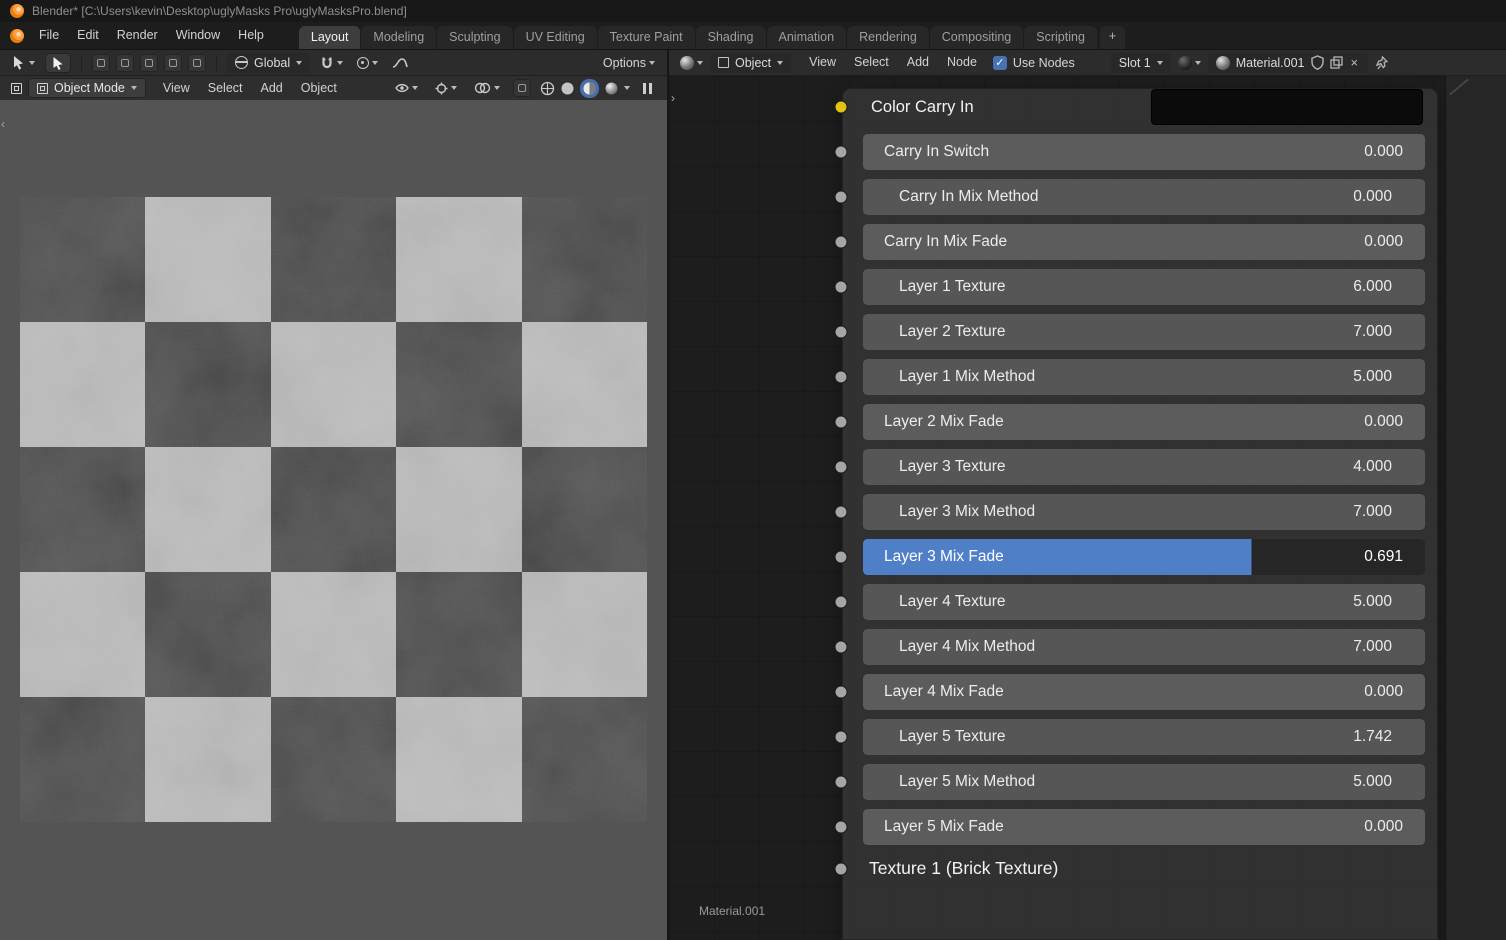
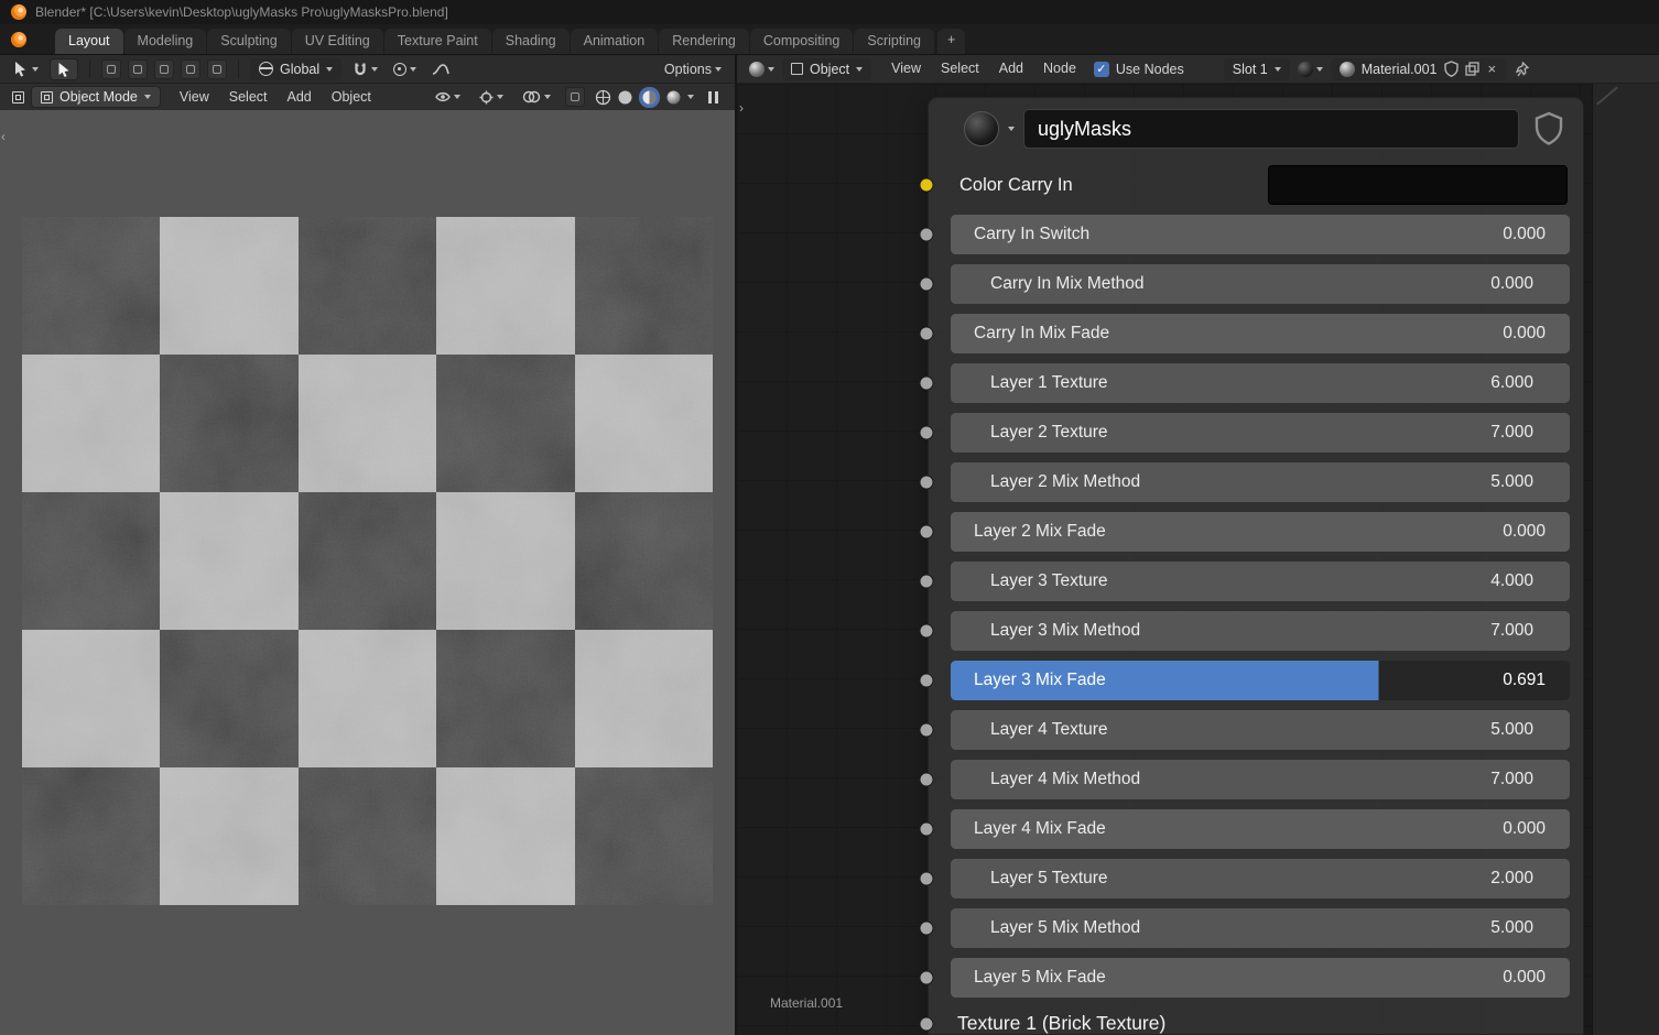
  Blender* [C:\Users\kevin\Desktop\uglyMasks Pro\uglyMasksPro.blend]
- File
- Edit
- Render
- Window
- Help
  Layout
  Modeling
  Sculpting
  UV Editing
  Texture Paint
  Shading
  Animation
  Rendering
  Compositing
  Scripting
  +
  Global
  Options
  Object
  View
  Select
  Add
  Node
  ✓
  Use Nodes
  Slot 1
  Material.001
  ×
  Object Mode
  View
  Select
  Add
  Object
  ‹
  ›
  Material.001
+ uglyMasks
  Color Carry In
  Carry In Switch
  0.000
  Carry In Mix Method
  0.000
  Carry In Mix Fade
  0.000
  Layer 1 Texture
  6.000
  Layer 2 Texture
  7.000
- Layer 1 Mix Method
+ Layer 2 Mix Method
  5.000
  Layer 2 Mix Fade
  0.000
  Layer 3 Texture
  4.000
  Layer 3 Mix Method
  7.000
  Layer 3 Mix Fade
  0.691
  Layer 4 Texture
  5.000
  Layer 4 Mix Method
  7.000
  Layer 4 Mix Fade
  0.000
  Layer 5 Texture
- 1.742
+ 2.000
  Layer 5 Mix Method
  5.000
  Layer 5 Mix Fade
  0.000
  Texture 1 (Brick Texture)
